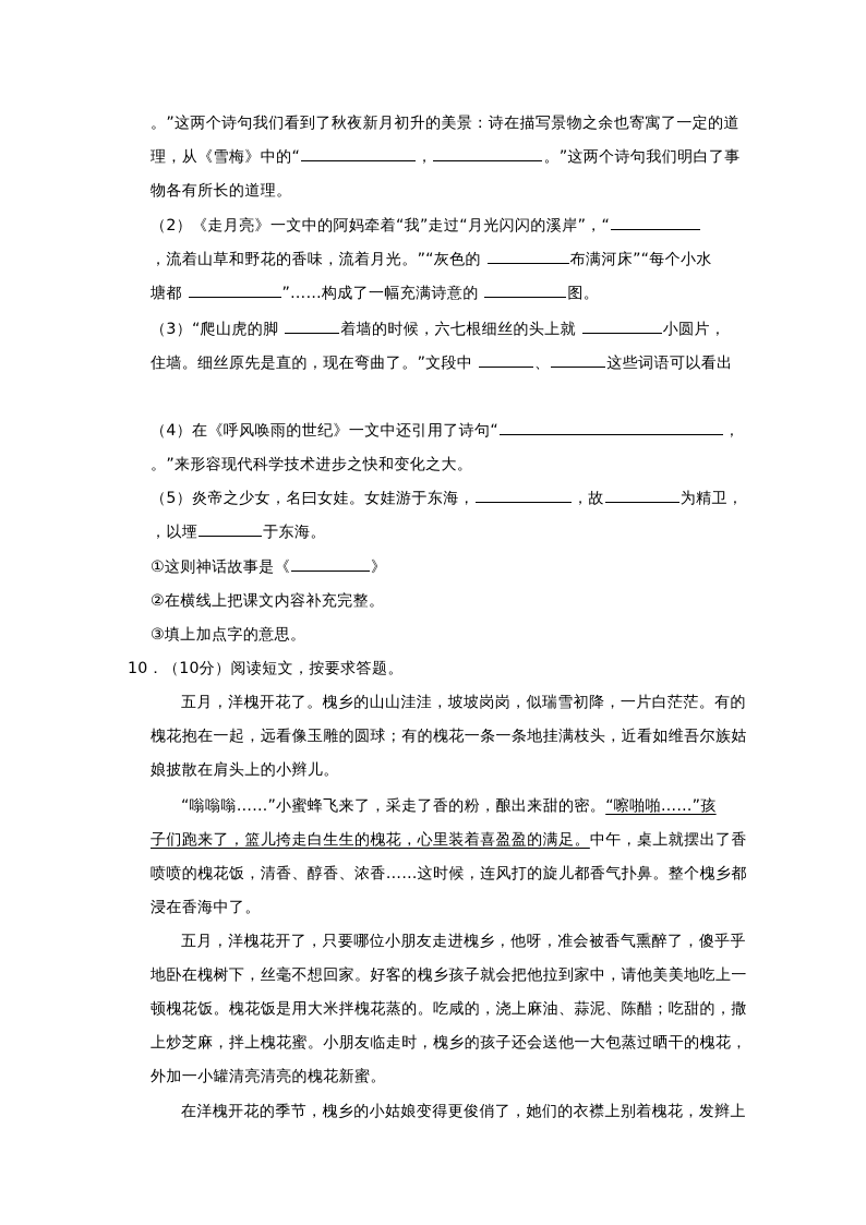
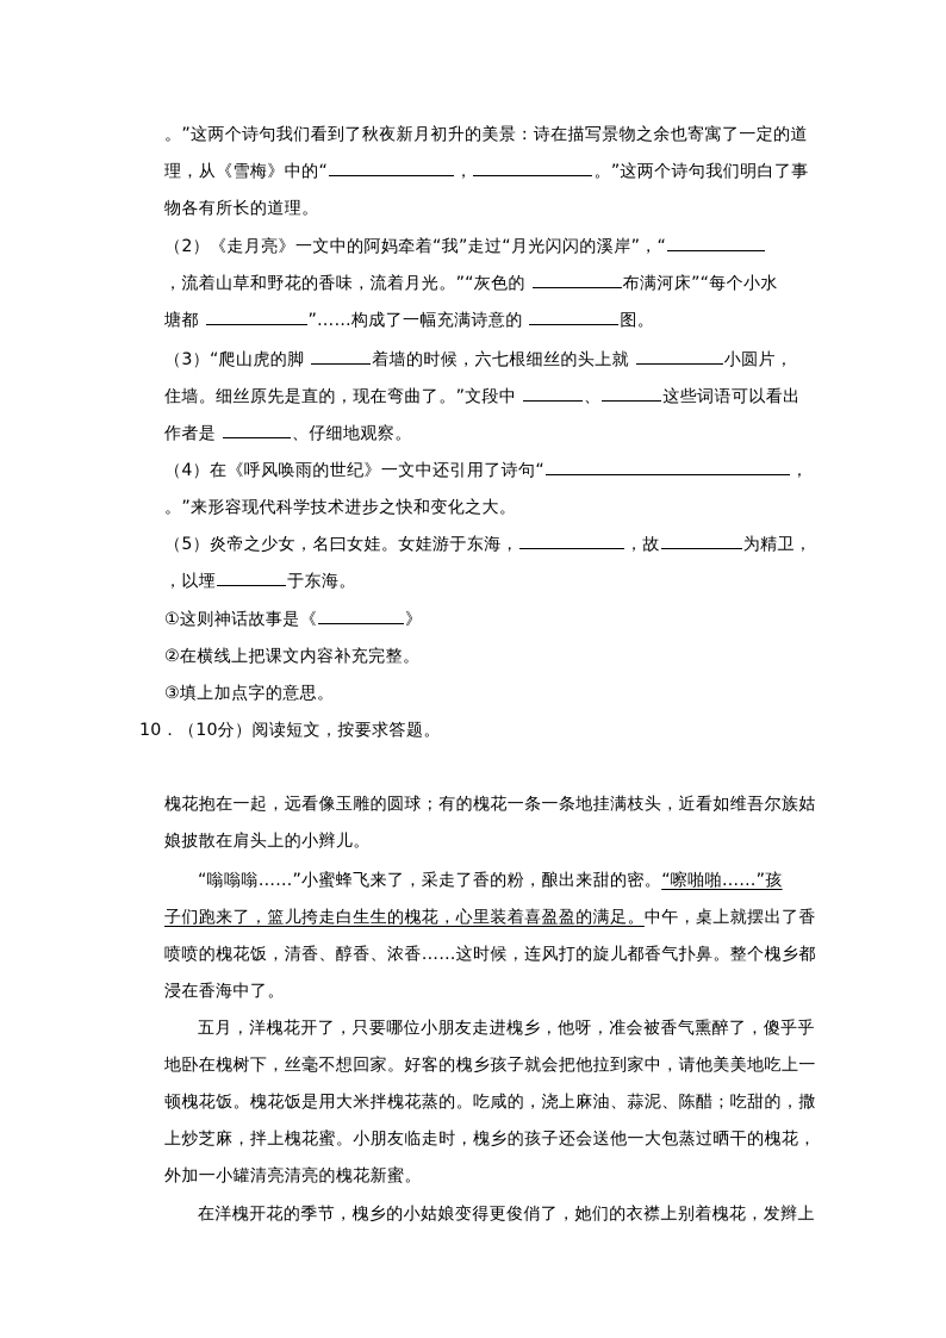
  。”这两个诗句我们看到了秋夜新月初升的美景：诗在描写景物之余也寄寓了一定的道
  理，从《雪梅》中的“ ， 。”这两个诗句我们明白了事
  物各有所长的道理。
  （2）《走月亮》一文中的阿妈牵着“我”走过“月光闪闪的溪岸”，“
  ，流着山草和野花的香味，流着月光。”“灰色的 布满河床”“每个小水
  塘都 ”……构成了一幅充满诗意的 图。
  （3）“爬山虎的脚 着墙的时候，六七根细丝的头上就 小圆片，
  住墙。细丝原先是直的，现在弯曲了。”文段中 、 这些词语可以看出
+ 作者是 、仔细地观察。
  （4）在《呼风唤雨的世纪》一文中还引用了诗句“ ，
  。”来形容现代科学技术进步之快和变化之大。
  （5）炎帝之少女，名曰女娃。女娃游于东海， ，故 为精卫，
  ，以堙 于东海。
  ①这则神话故事是《 》
  ②在横线上把课文内容补充完整。
  ③填上加点字的意思。
  10．（10分）阅读短文，按要求答题。
- 五月，洋槐开花了。槐乡的山山洼洼，坡坡岗岗，似瑞雪初降，一片白茫茫。有的
  槐花抱在一起，远看像玉雕的圆球；有的槐花一条一条地挂满枝头，近看如维吾尔族姑
  娘披散在肩头上的小辫儿。
  “嗡嗡嗡……”小蜜蜂飞来了，采走了香的粉，酿出来甜的密。“嚓啪啪……”孩
  子们跑来了，篮儿挎走白生生的槐花，心里装着喜盈盈的满足。中午，桌上就摆出了香
  喷喷的槐花饭，清香、醇香、浓香……这时候，连风打的旋儿都香气扑鼻。整个槐乡都
  浸在香海中了。
  五月，洋槐花开了，只要哪位小朋友走进槐乡，他呀，准会被香气熏醉了，傻乎乎
  地卧在槐树下，丝毫不想回家。好客的槐乡孩子就会把他拉到家中，请他美美地吃上一
  顿槐花饭。槐花饭是用大米拌槐花蒸的。吃咸的，浇上麻油、蒜泥、陈醋；吃甜的，撒
  上炒芝麻，拌上槐花蜜。小朋友临走时，槐乡的孩子还会送他一大包蒸过晒干的槐花，
  外加一小罐清亮清亮的槐花新蜜。
  在洋槐开花的季节，槐乡的小姑娘变得更俊俏了，她们的衣襟上别着槐花，发辫上
